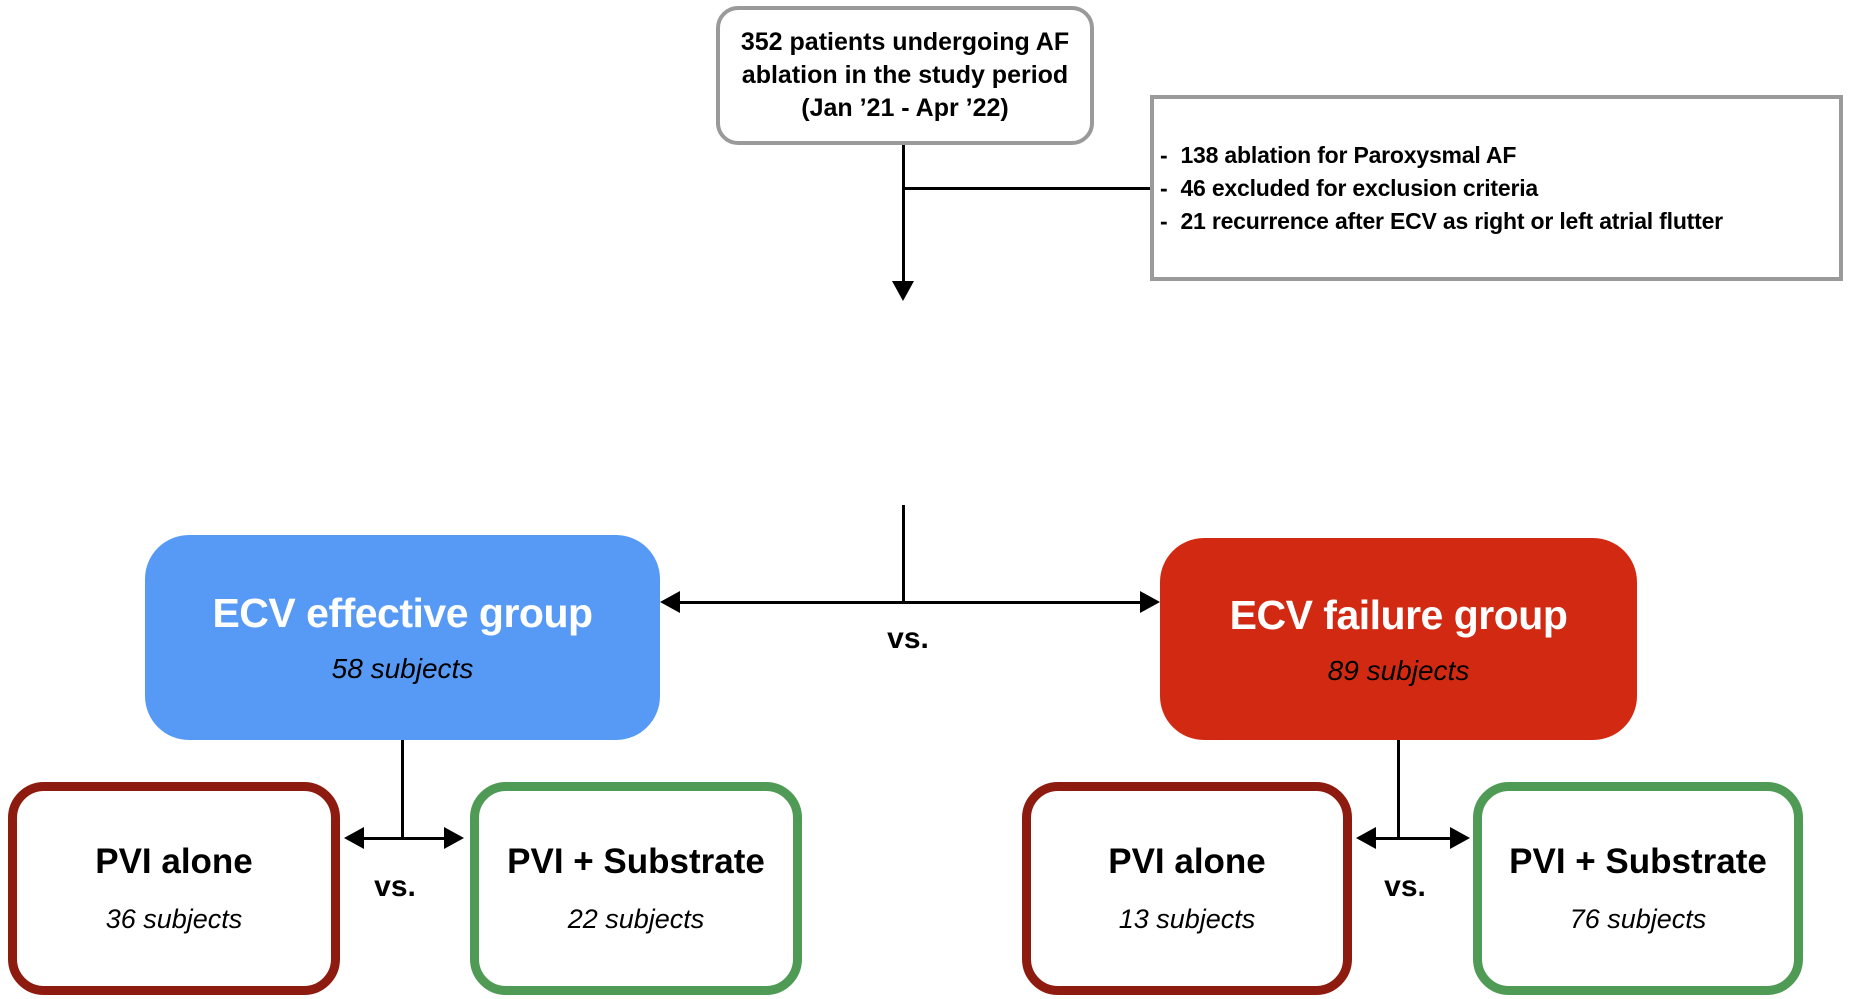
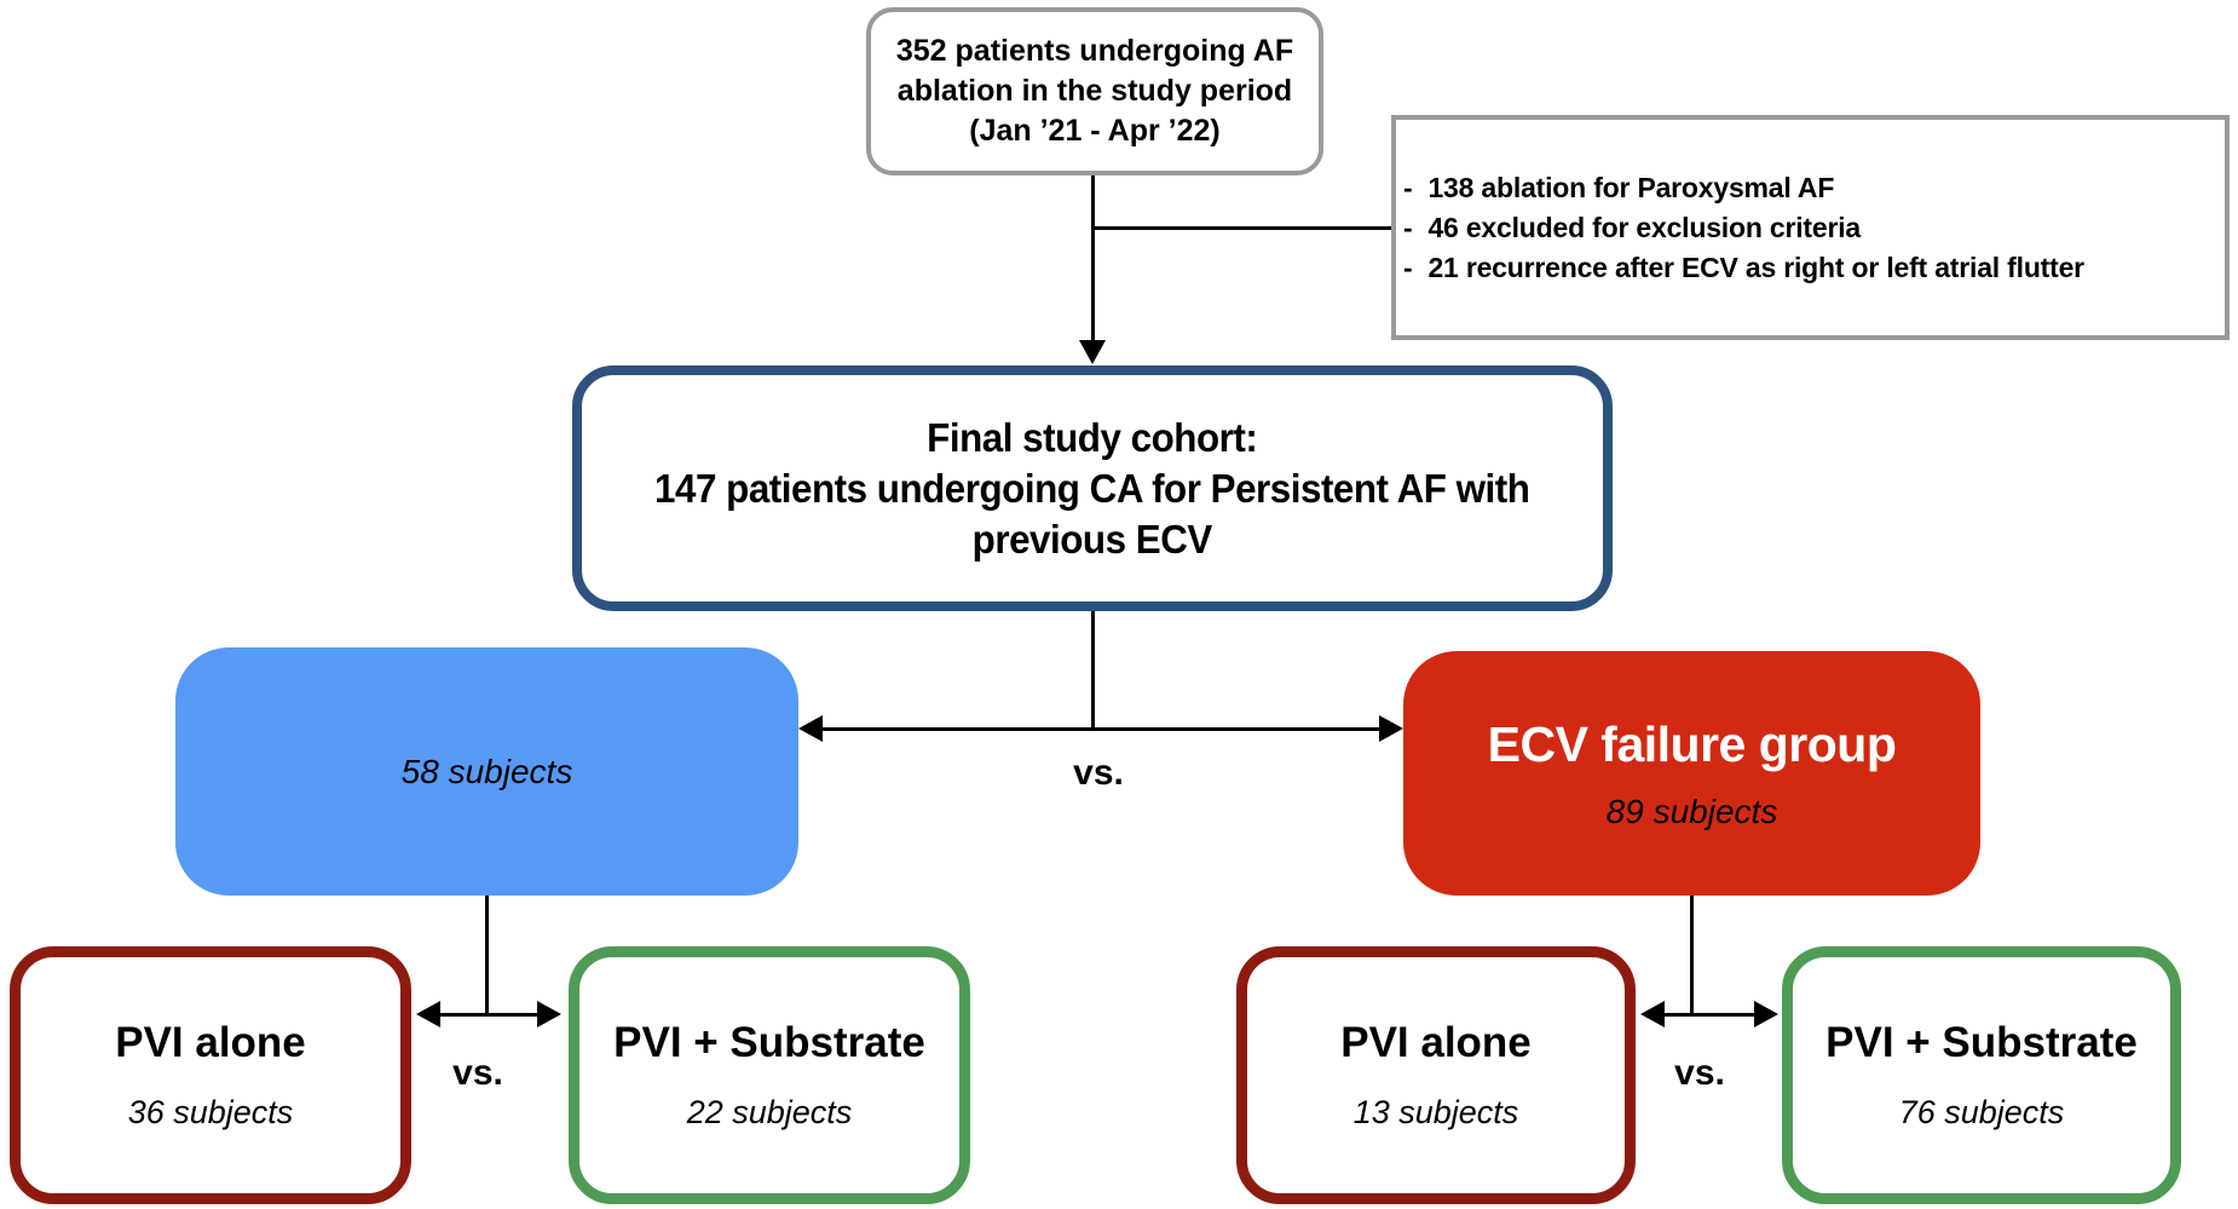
  352 patients undergoing AF
  ablation in the study period
  (Jan ’21 - Apr ’22)
  -
  138 ablation for Paroxysmal AF
  -
  46 excluded for exclusion criteria
  -
  21 recurrence after ECV as right or left atrial flutter
+ Final study cohort:
+ 147 patients undergoing CA for Persistent AF with
+ previous ECV
  vs.
- ECV effective group
  58 subjects
  ECV failure group
  89 subjects
  vs.
  vs.
  PVI alone
  36 subjects
  PVI + Substrate
  22 subjects
  PVI alone
  13 subjects
  PVI + Substrate
  76 subjects
